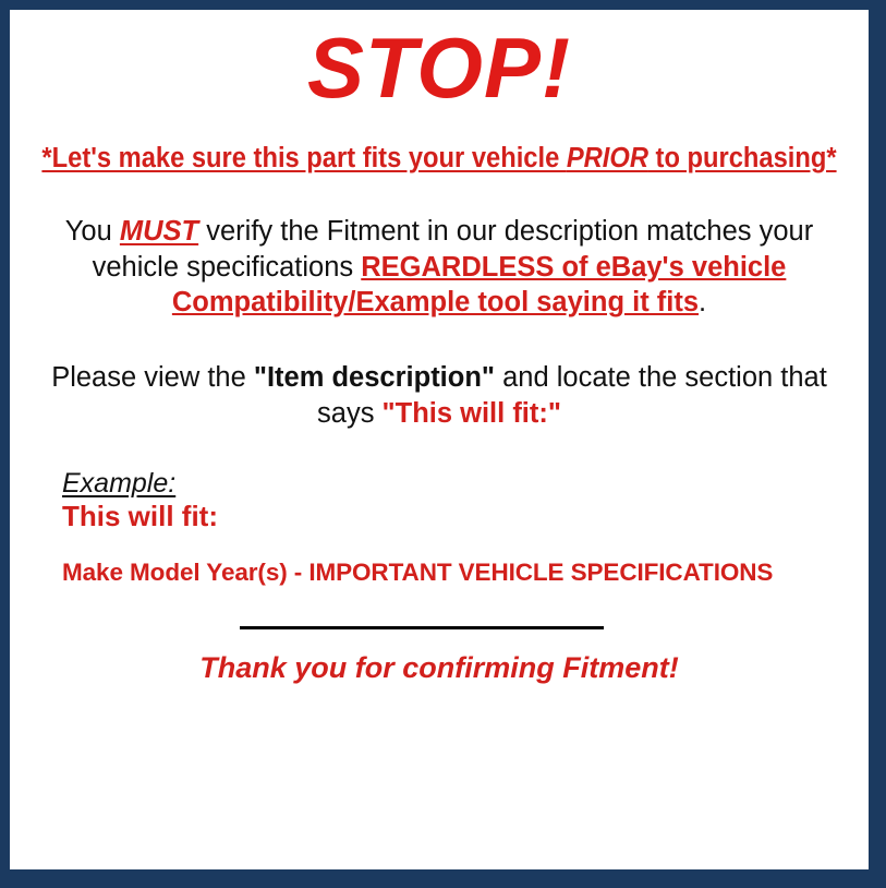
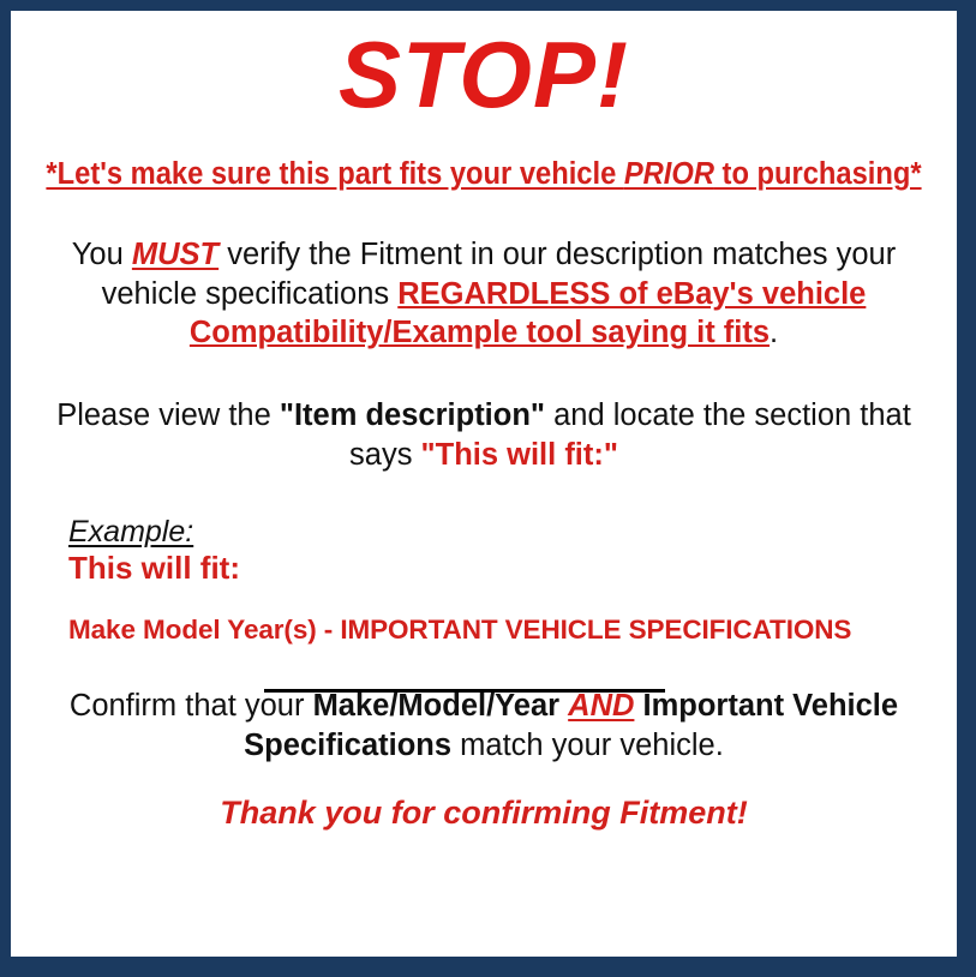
  STOP!
  *Let's make sure this part fits your vehicle PRIOR to purchasing*
  You MUST verify the Fitment in our description matches your vehicle specifications REGARDLESS of eBay's vehicle Compatibility/Example tool saying it fits.
  Please view the "Item description" and locate the section that says "This will fit:"
  Example:
  This will fit:
  Make Model Year(s) - IMPORTANT VEHICLE SPECIFICATIONS
+ Confirm that your Make/Model/Year AND Important Vehicle Specifications match your vehicle.
  Thank you for confirming Fitment!
